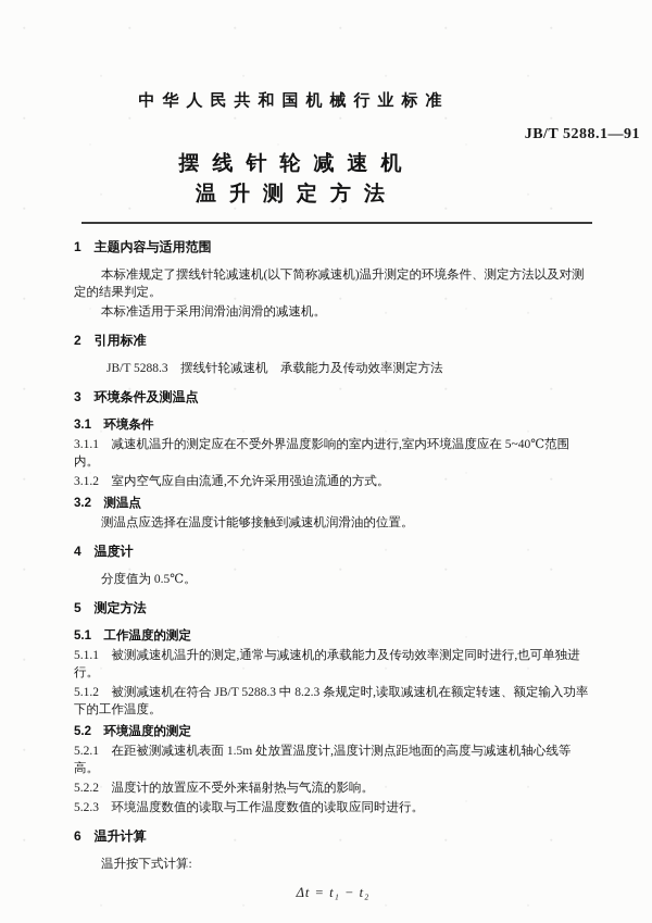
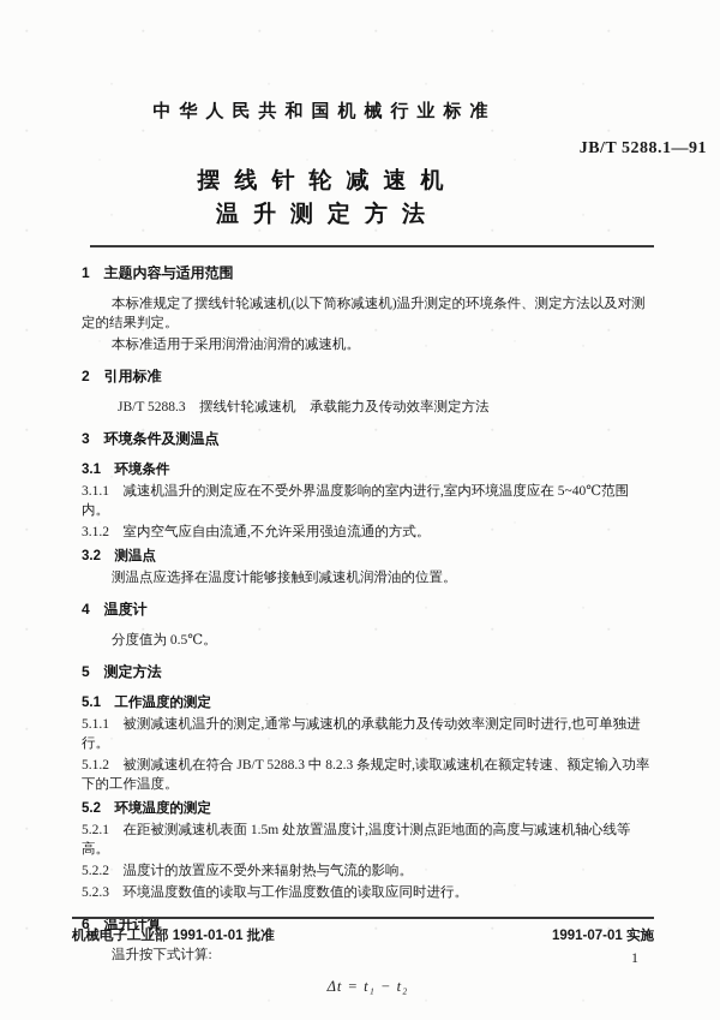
+ 机械电子工业部 1991-01-01 批准
+ 1991-07-01 实施
+ 1
